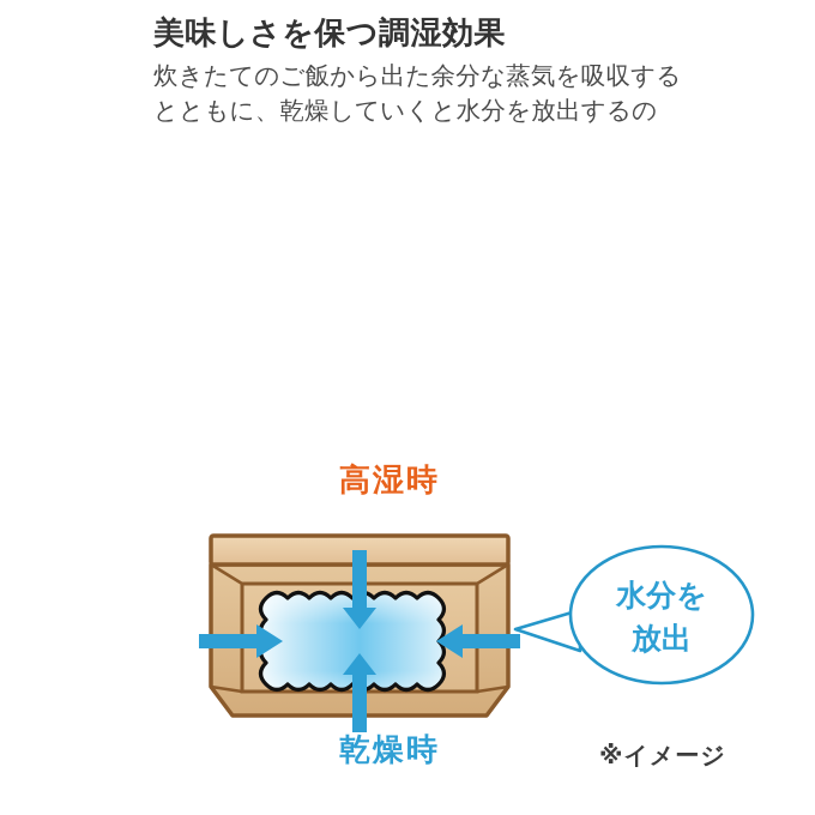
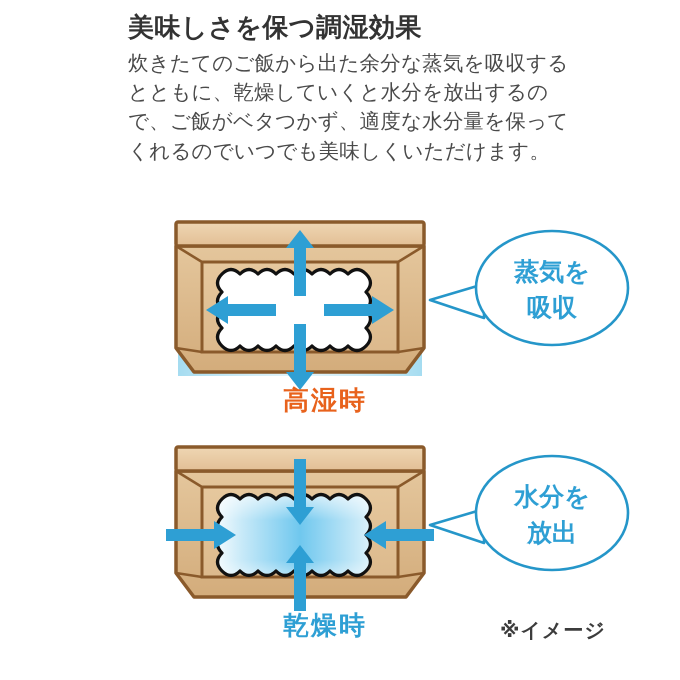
  美味しさを保つ調湿効果
  炊きたてのご飯から出た余分な蒸気を吸収する
  とともに、乾燥していくと水分を放出するの
+ で、ご飯がベタつかず、適度な水分量を保って
+ くれるのでいつでも美味しくいただけます。
+ 蒸気を
+ 吸収
  高湿時
  水分を
  放出
  乾燥時
  ※イメージ
